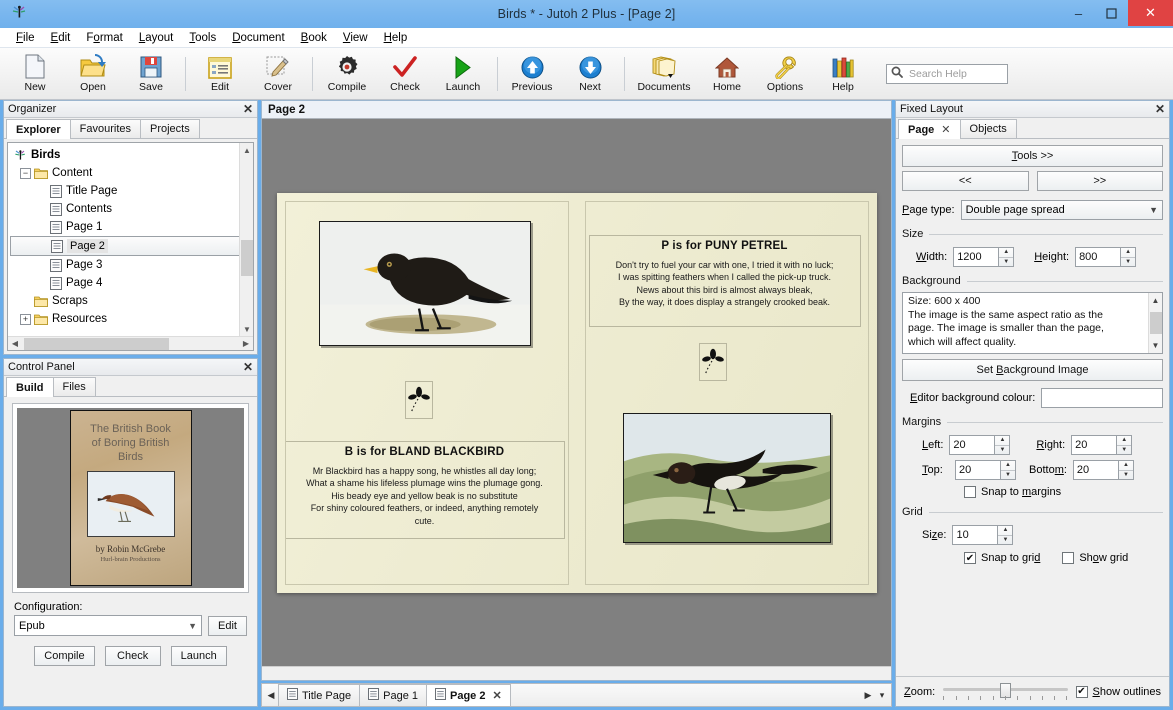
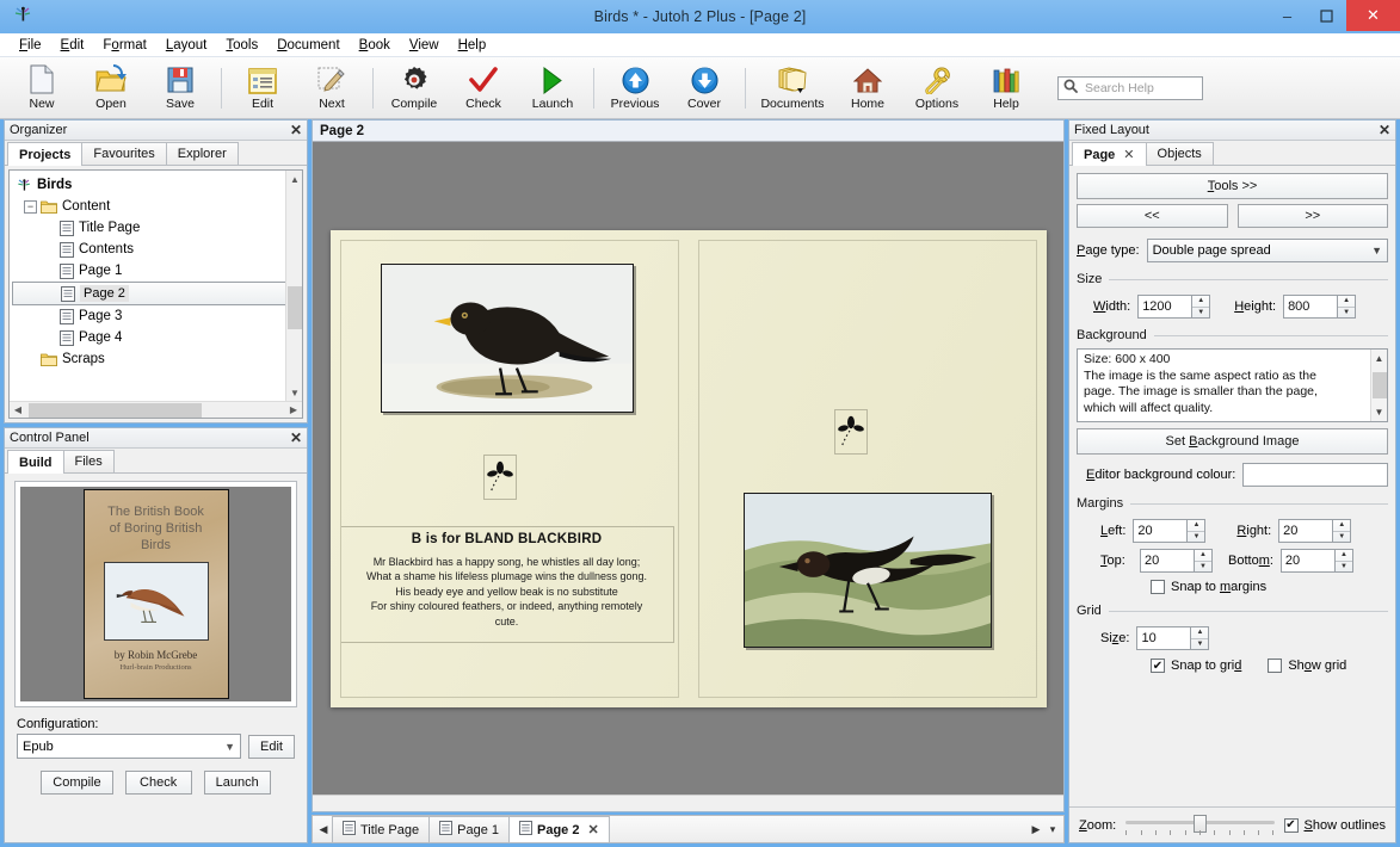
  Birds * - Jutoh 2 Plus - [Page 2]
  –
  ✕
  File
  Edit
  Format
  Layout
  Tools
  Document
  Book
  View
  Help
  New
  Open
  Save
  Edit
- Cover
+ Next
  Compile
  Check
  Launch
  Previous
- Next
+ Cover
  Documents
  Home
  Options
  Help
  Search Help
  Organizer
  ✕
- Explorer
+ Projects
  Favourites
- Projects
+ Explorer
  Birds
  −
  Content
  Title Page
  Contents
  Page 1
  Page 2
  Page 3
  Page 4
  Scraps
- +
- Resources
  ▲
  ▼
  ◀
  ▶
  Control Panel
  ✕
  Build
  Files
  The British Book
  of Boring British
  Birds
  by Robin McGrebe
  Configuration:
  Epub
  ▼
  Edit
  Compile
  Check
  Launch
  Page 2
  B is for BLAND BLACKBIRD
  Mr Blackbird has a happy song, he whistles all day long;
- What a shame his lifeless plumage wins the plumage gong.
+ What a shame his lifeless plumage wins the dullness gong.
  His beady eye and yellow beak is no substitute
  For shiny coloured feathers, or indeed, anything remotely
  cute.
- P is for PUNY PETREL
- Don't try to fuel your car with one, I tried it with no luck;
- I was spitting feathers when I called the pick-up truck.
- News about this bird is almost always bleak,
- By the way, it does display a strangely crooked beak.
  ◀
  Title Page
  Page 1
  Page 2
  ✕
  ▶
  ▾
  Fixed Layout
  ✕
  Page
  ✕
  Objects
  Tools >>
  <<
  >>
  Page type:
  Double page spread
  ▼
  Size
  Width:
  1200
  Height:
  800
  Background
  Size: 600 x 400
  The image is the same aspect ratio as the
  page. The image is smaller than the page,
  which will affect quality.
  ▲
  ▼
  Set Background Image
  Editor background colour:
  Margins
  Left:
  20
  Right:
  20
  Top:
  20
  Bottom:
  20
  Snap to margins
  Grid
  Size:
  10
  ✔
  Snap to grid
  Show grid
  Zoom:
  ✔
  Show outlines
